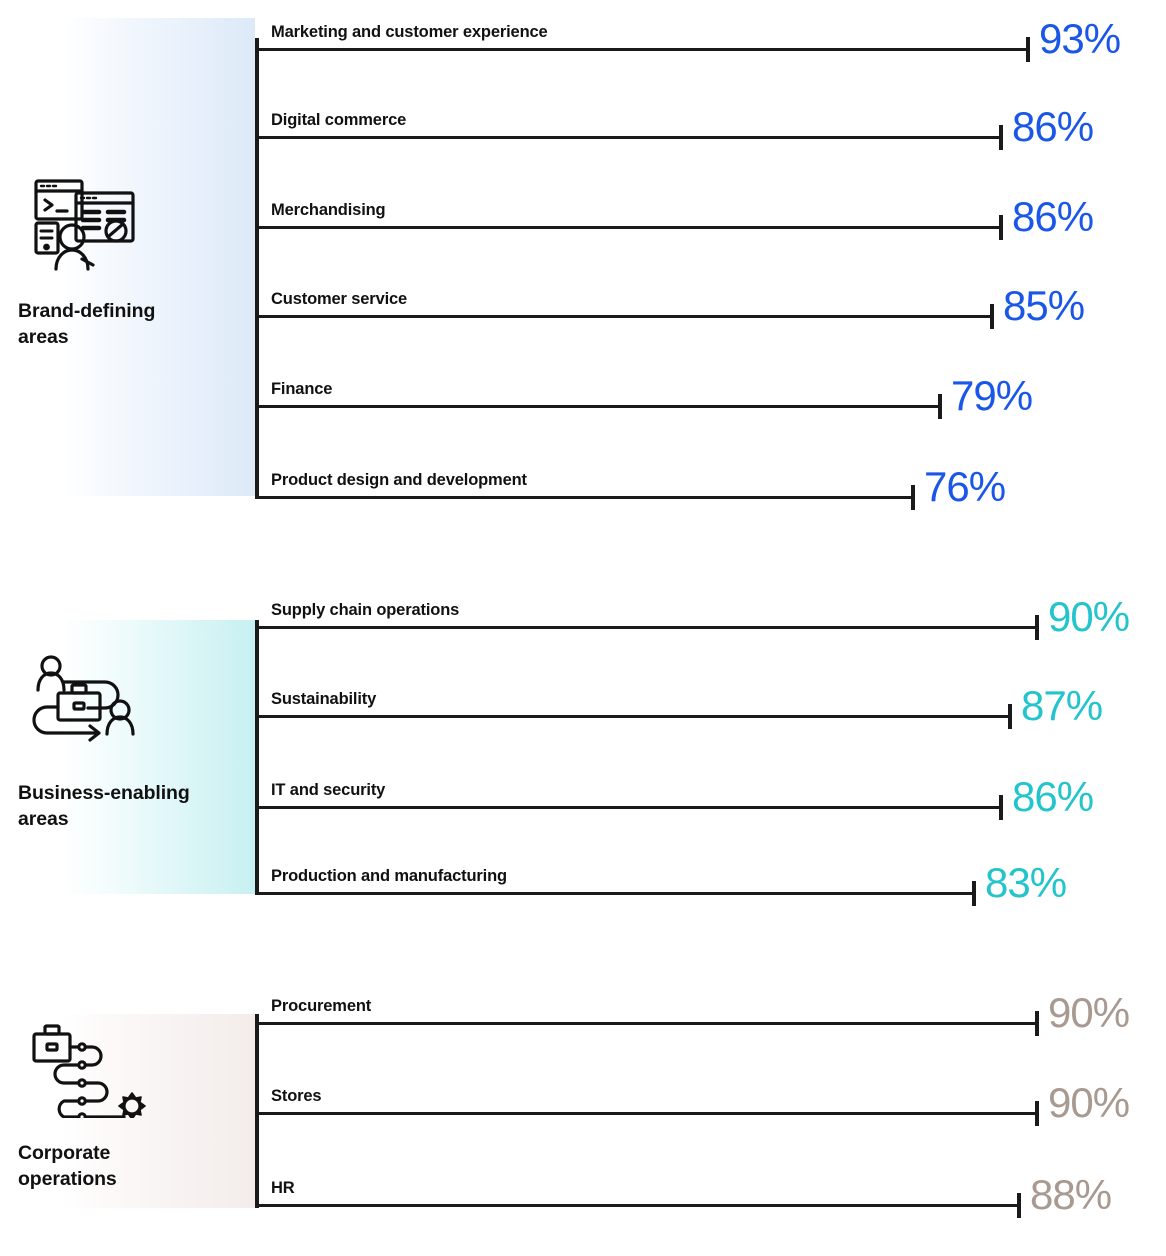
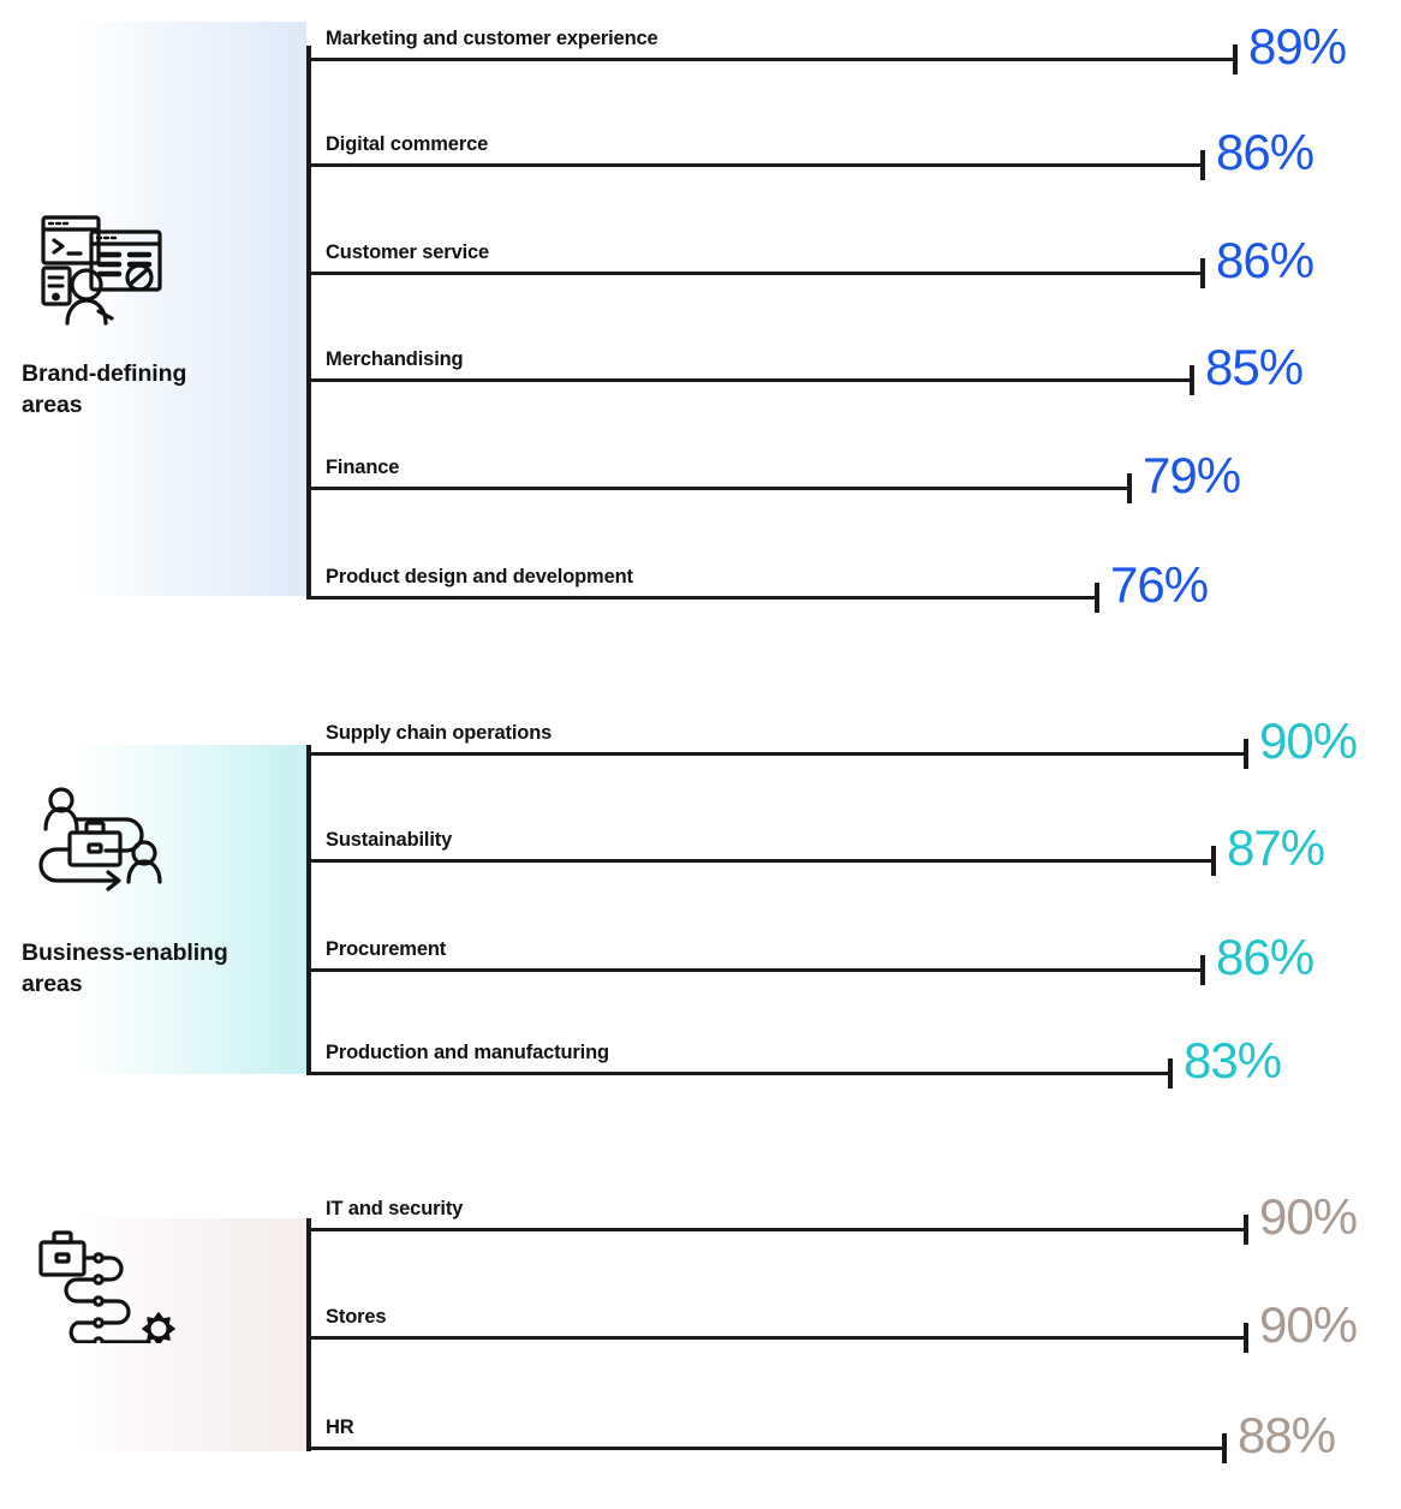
  Brand-defining
  areas
  Marketing and customer experience
- 93%
+ 89%
  Digital commerce
  86%
- Merchandising
+ Customer service
  86%
- Customer service
+ Merchandising
  85%
  Finance
  79%
  Product design and development
  76%
  Business-enabling
  areas
  Supply chain operations
  90%
  Sustainability
  87%
- IT and security
+ Procurement
  86%
  Production and manufacturing
  83%
- Corporate
- operations
- Procurement
+ IT and security
  90%
  Stores
  90%
  HR
  88%
